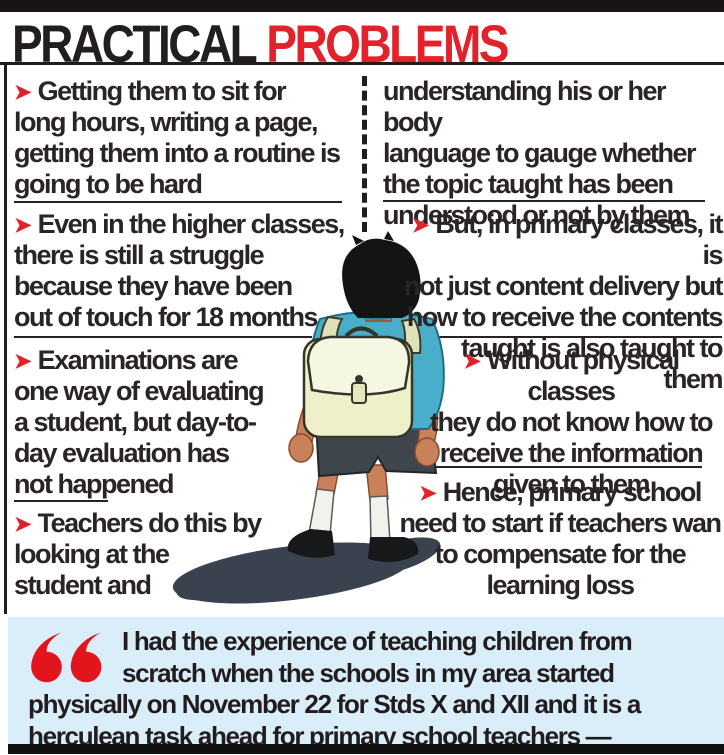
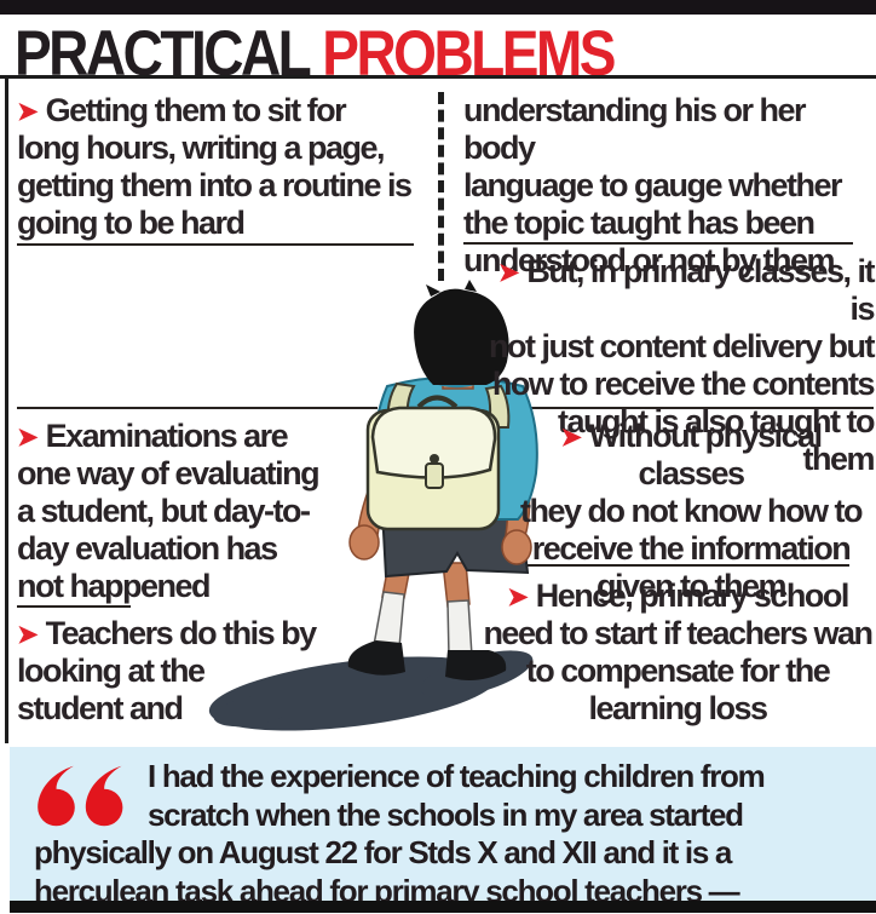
  PRACTICAL PROBLEMS
  ➤ Getting them to sit for
  long hours, writing a page,
  getting them into a routine is
  going to be hard
- ➤ Even in the higher classes,
- there is still a struggle
- because they have been
- out of touch for 18 months
  ➤ Examinations are
  one way of evaluating
  a student, but day-to-
  day evaluation has
  not happened
  ➤ Teachers do this by
  looking at the
  student and
  understanding his or her body
  language to gauge whether
  the topic taught has been
  understood or not by them
  ➤ But, in primary classes, it is
  not just content delivery but
  how to receive the contents
  taught is also taught to them
  ➤ Without physical classes
  they do not know how to
  receive the information
  given to them
  ➤ Hence, primary school
  need to start if teachers wan
  to compensate for the
  learning loss
- I had the experience of teaching children from scratch when the schools in my area started physically on November 22 for Stds X and XII and it is a herculean task ahead for primary school teachers —
+ I had the experience of teaching children from scratch when the schools in my area started physically on August 22 for Stds X and XII and it is a herculean task ahead for primary school teachers —
